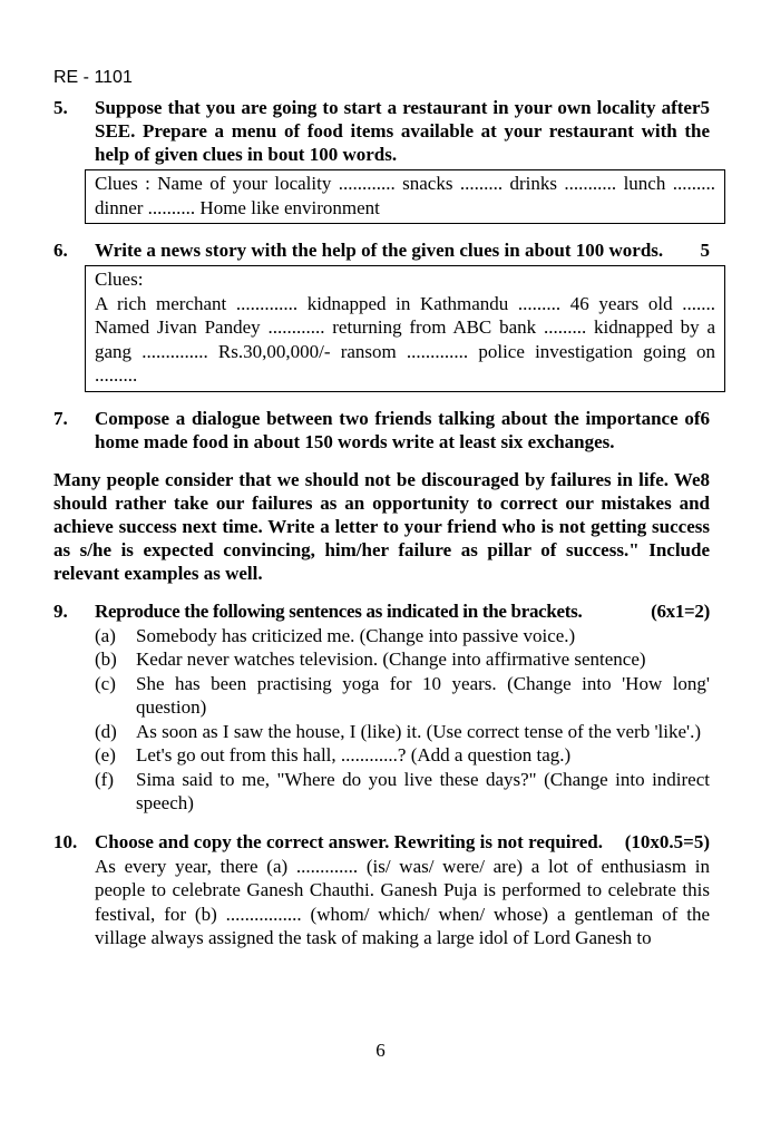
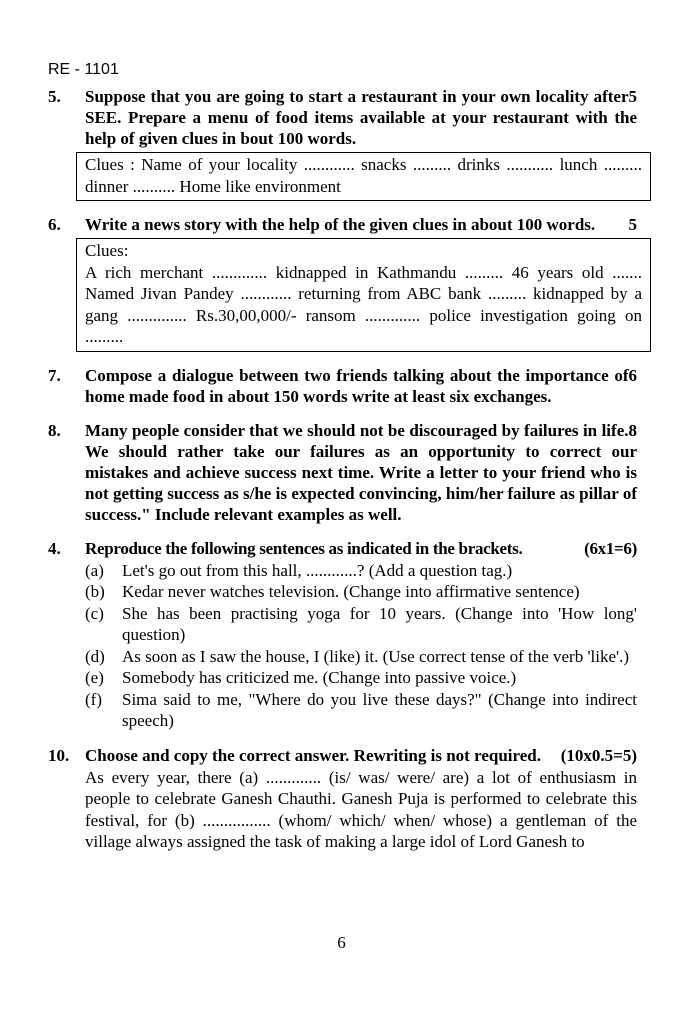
  RE - 1101
  5.
  5
  Suppose that you are going to start a restaurant in your own locality after SEE. Prepare a menu of food items available at your restaurant with the help of given clues in bout 100 words.
  Clues : Name of your locality ............ snacks ......... drinks ........... lunch ......... dinner .......... Home like environment
  6.
  5
  Write a news story with the help of the given clues in about 100 words.
  Clues:
  A rich merchant ............. kidnapped in Kathmandu ......... 46 years old ....... Named Jivan Pandey ............ returning from ABC bank ......... kidnapped by a gang .............. Rs.30,00,000/- ransom ............. police investigation going on .........
  7.
  6
  Compose a dialogue between two friends talking about the importance of home made food in about 150 words write at least six exchanges.
+ 8.
  8
  Many people consider that we should not be discouraged by failures in life. We should rather take our failures as an opportunity to correct our mistakes and achieve success next time. Write a letter to your friend who is not getting success as s/he is expected convincing, him/her failure as pillar of success." Include relevant examples as well.
- 9.
+ 4.
  Reproduce the following sentences as indicated in the brackets.
- (6x1=2)
+ (6x1=6)
  (a)
- Somebody has criticized me. (Change into passive voice.)
+ Let's go out from this hall, ............? (Add a question tag.)
  (b)
  Kedar never watches television. (Change into affirmative sentence)
  (c)
  She has been practising yoga for 10 years. (Change into 'How long' question)
  (d)
  As soon as I saw the house, I (like) it. (Use correct tense of the verb 'like'.)
  (e)
- Let's go out from this hall, ............? (Add a question tag.)
+ Somebody has criticized me. (Change into passive voice.)
  (f)
  Sima said to me, "Where do you live these days?" (Change into indirect speech)
  10.
  Choose and copy the correct answer. Rewriting is not required.
  (10x0.5=5)
  As every year, there (a) ............. (is/ was/ were/ are) a lot of enthusiasm in people to celebrate Ganesh Chauthi. Ganesh Puja is performed to celebrate this festival, for (b) ................ (whom/ which/ when/ whose) a gentleman of the village always assigned the task of making a large idol of Lord Ganesh to
  6
